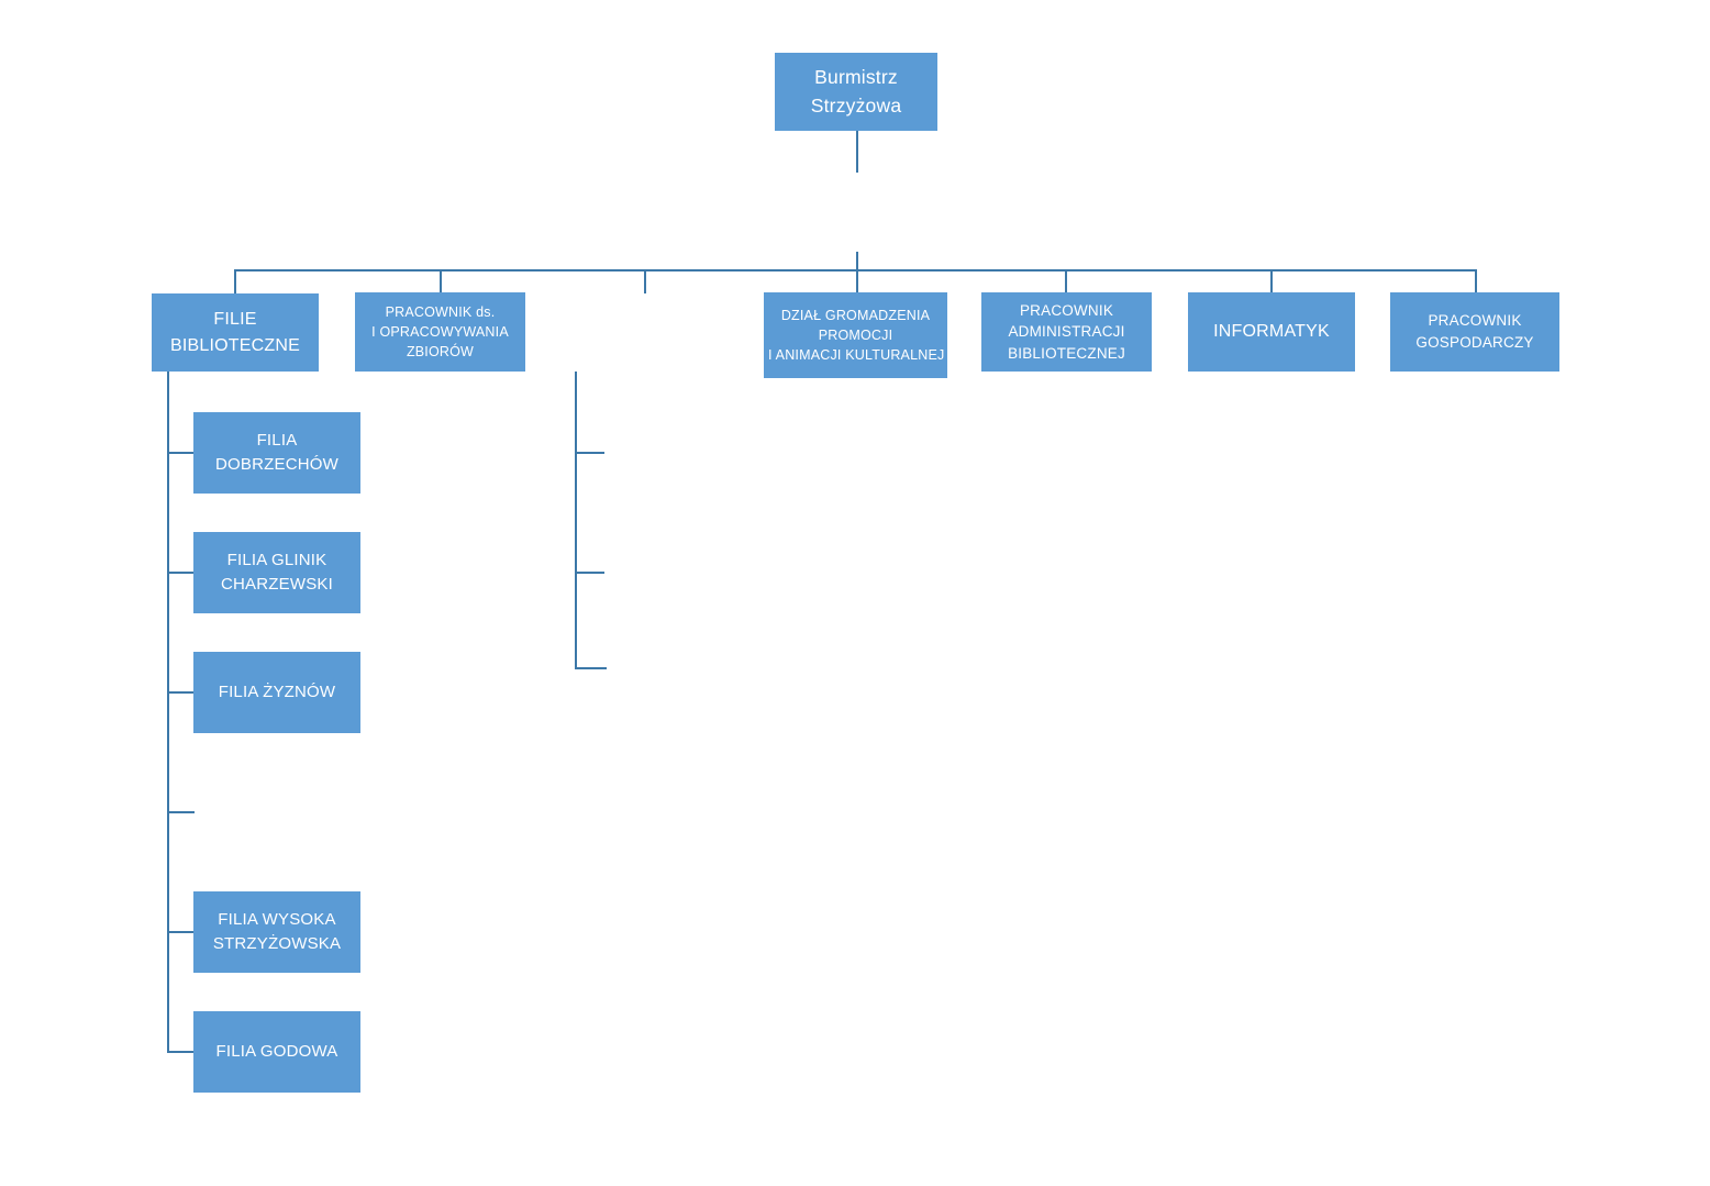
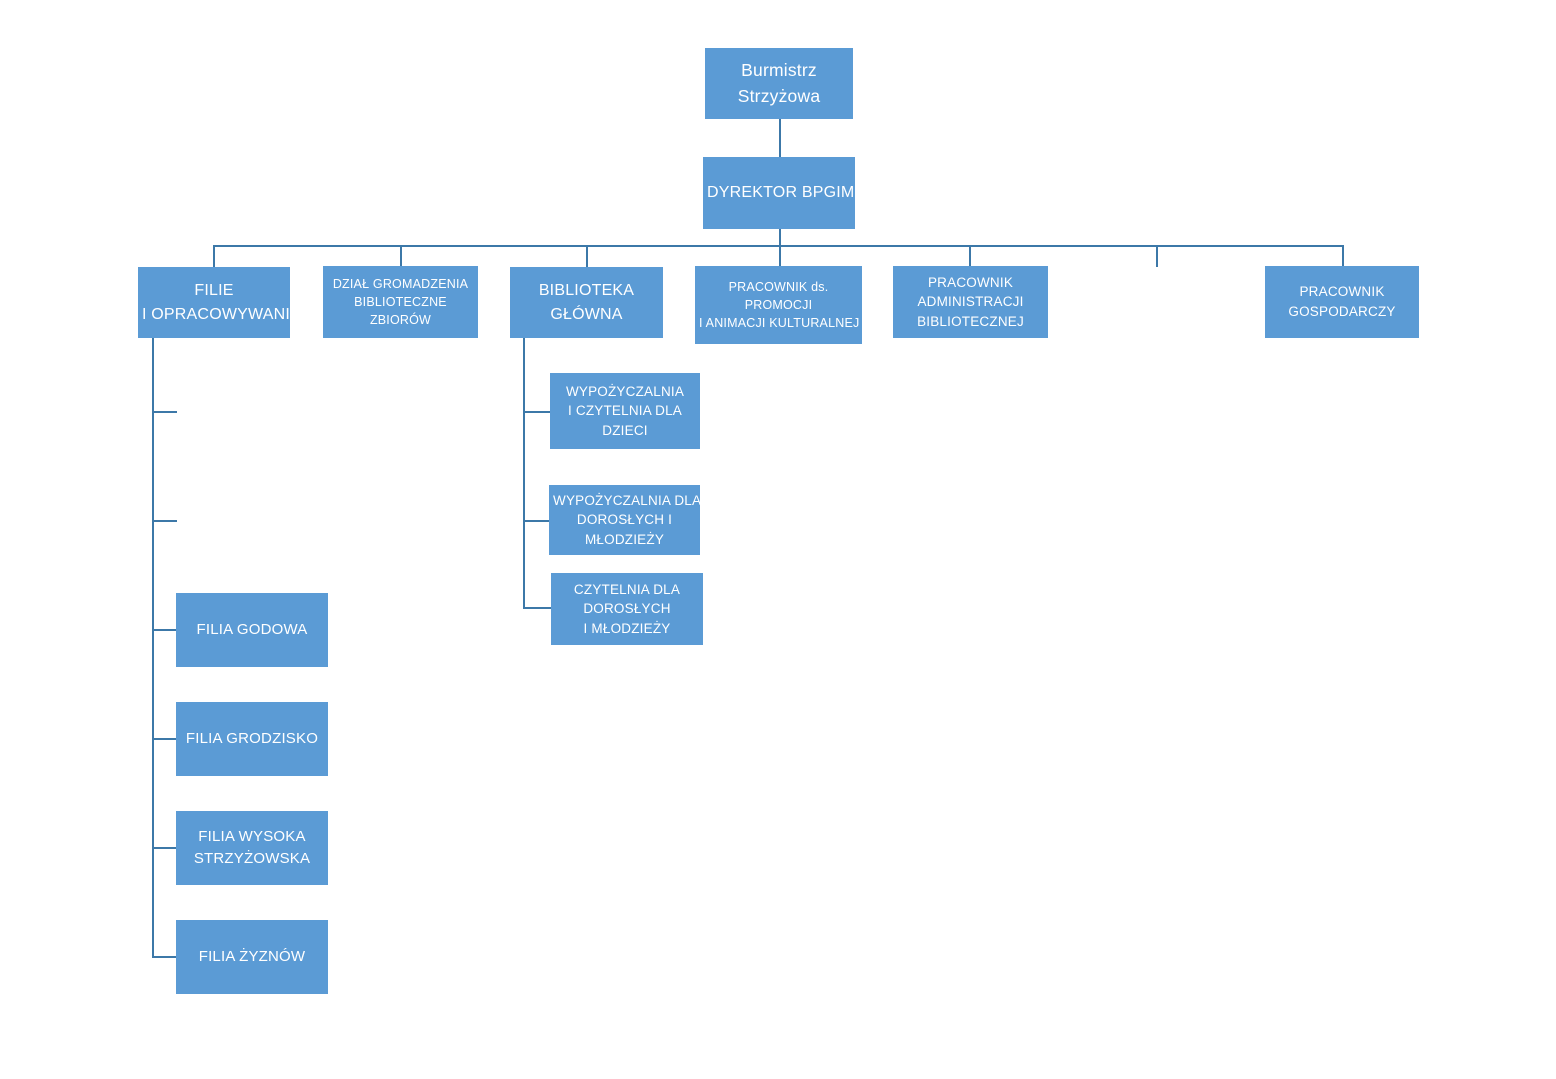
  Burmistrz
  Strzyżowa
+ DYREKTOR BPGIM
  FILIE
- BIBLIOTECZNE
+ I OPRACOWYWANIA
- PRACOWNIK ds.
+ DZIAŁ GROMADZENIA
- I OPRACOWYWANIA
+ BIBLIOTECZNE
  ZBIORÓW
+ BIBLIOTEKA
+ GŁÓWNA
- DZIAŁ GROMADZENIA
+ PRACOWNIK ds.
  PROMOCJI
  I ANIMACJI KULTURALNEJ
  PRACOWNIK
  ADMINISTRACJI
  BIBLIOTECZNEJ
- INFORMATYK
  PRACOWNIK
  GOSPODARCZY
- FILIA
- DOBRZECHÓW
- FILIA GLINIK
- CHARZEWSKI
- FILIA ŻYZNÓW
+ FILIA GODOWA
+ FILIA GRODZISKO
  FILIA WYSOKA
  STRZYŻOWSKA
- FILIA GODOWA
+ FILIA ŻYZNÓW
+ WYPOŻYCZALNIA
+ I CZYTELNIA DLA
+ DZIECI
+ WYPOŻYCZALNIA DLA
+ DOROSŁYCH I
+ MŁODZIEŻY
+ CZYTELNIA DLA
+ DOROSŁYCH
+ I MŁODZIEŻY
